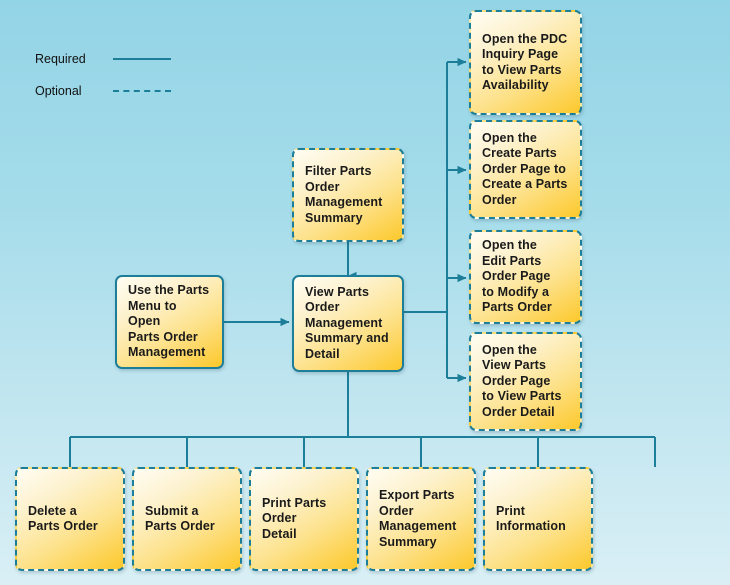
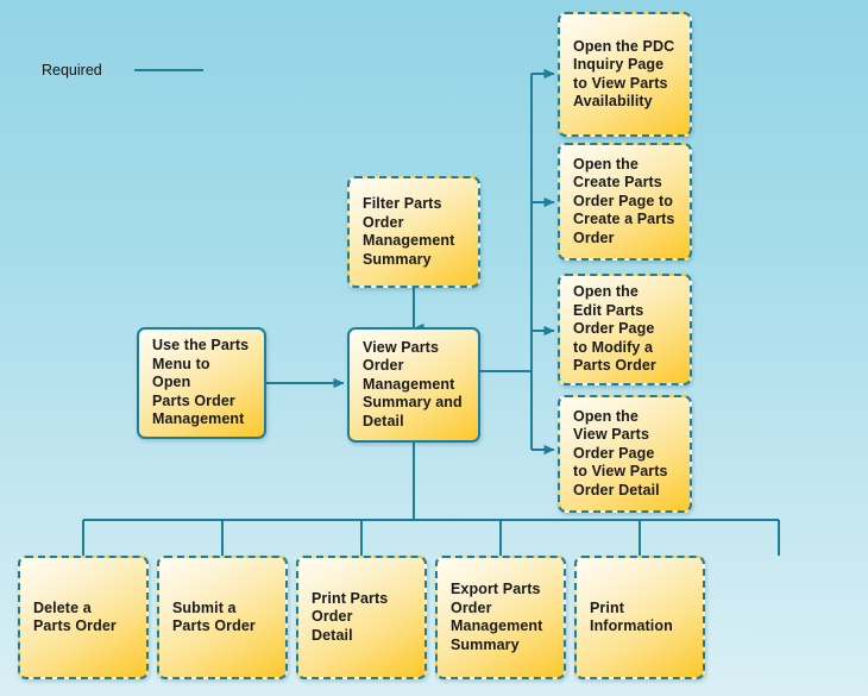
  Required
- Optional
  Filter Parts
  Order
  Management
  Summary
  Use the Parts
  Menu to Open
  Parts Order
  Management
  View Parts
  Order
  Management
  Summary and
  Detail
  Open the PDC
  Inquiry Page
  to View Parts
  Availability
  Open the
  Create Parts
  Order Page to
  Create a Parts
  Order
  Open the
  Edit Parts
  Order Page
  to Modify a
  Parts Order
  Open the
  View Parts
  Order Page
  to View Parts
  Order Detail
  Delete a
  Parts Order
  Submit a
  Parts Order
  Print Parts
  Order
  Detail
  Export Parts
  Order
  Management
  Summary
  Print
  Information
